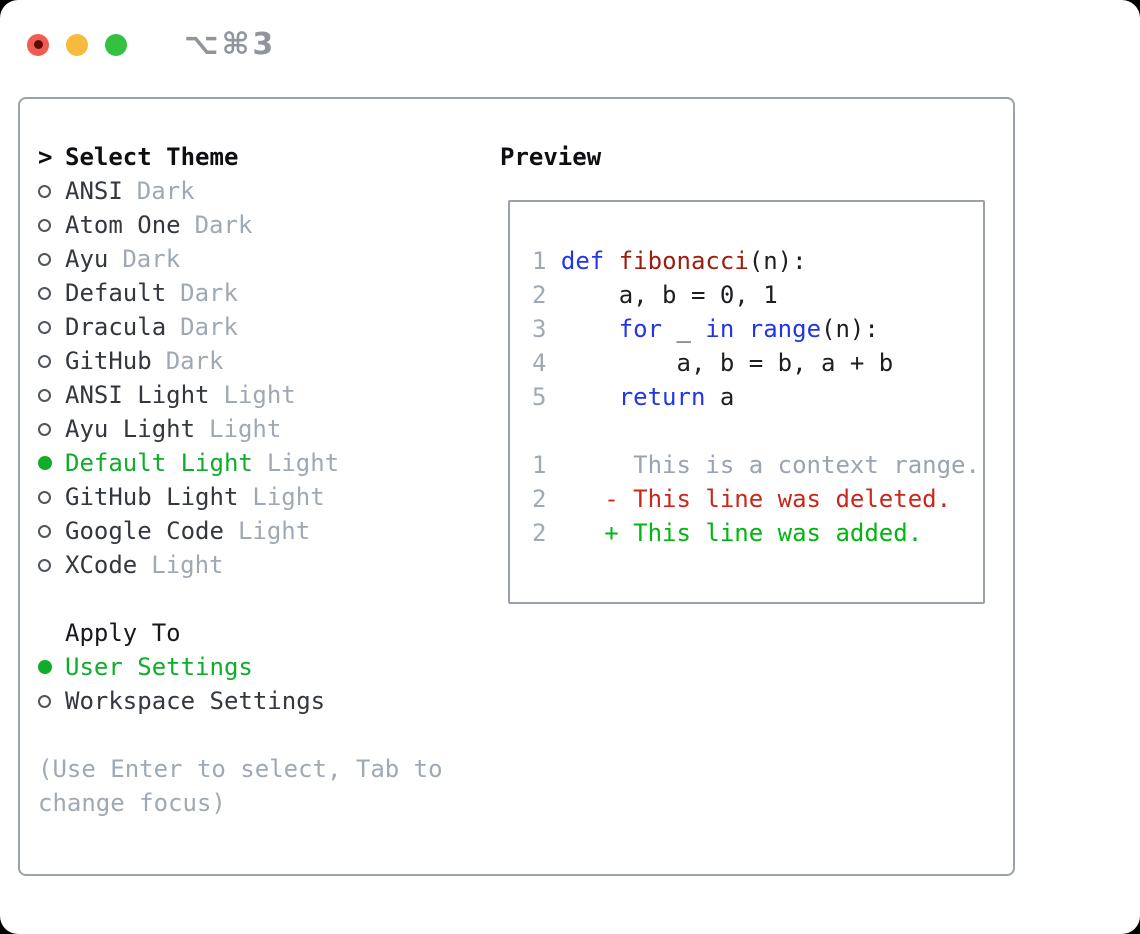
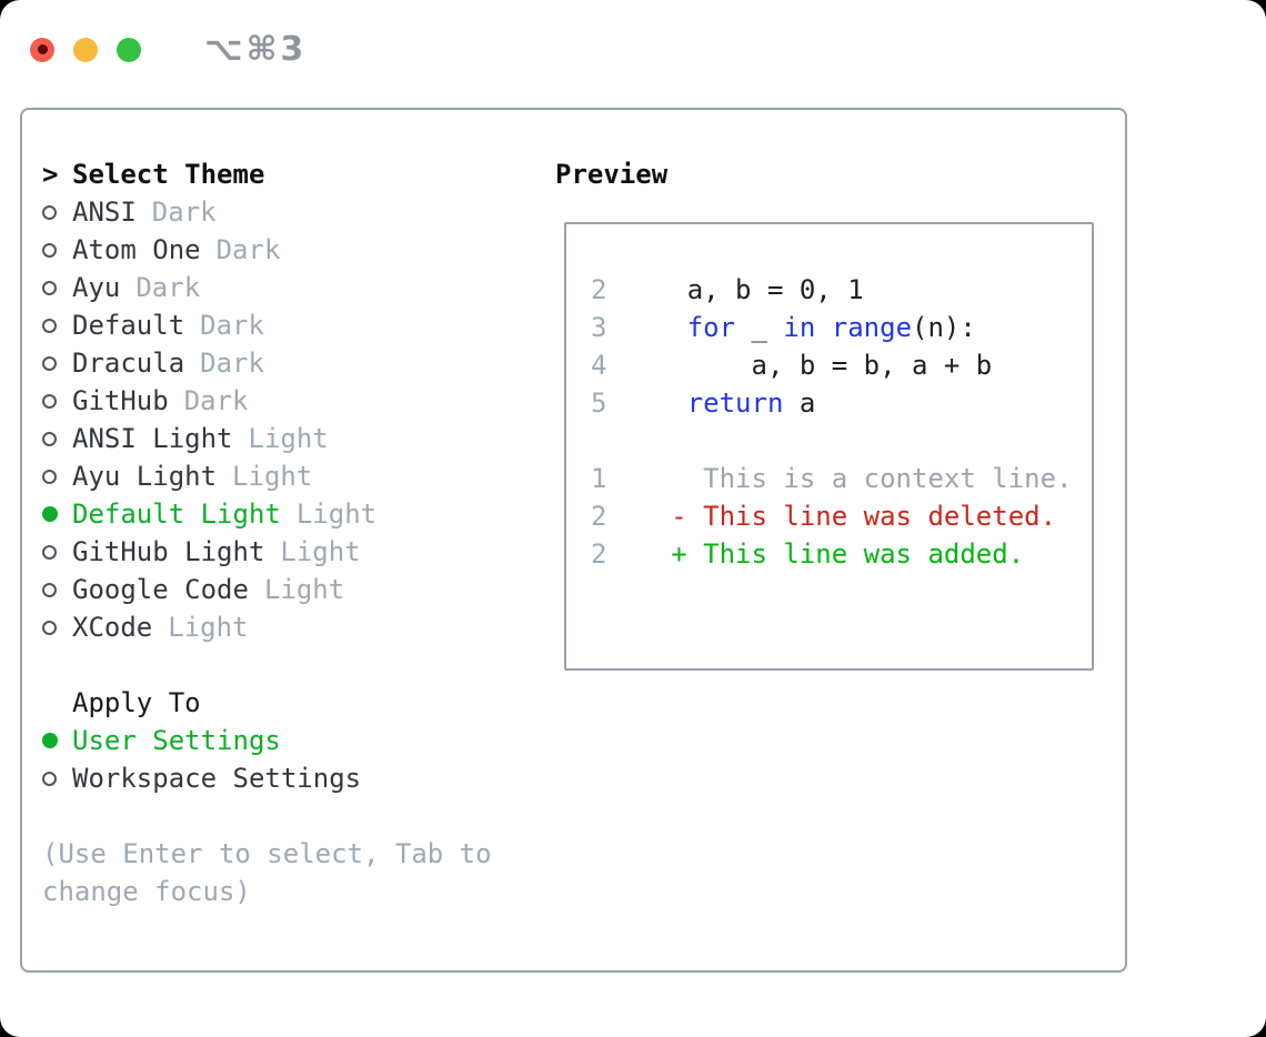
  ⌥⌘3
  >
  Select Theme
  ANSI
  Dark
  Atom One
  Dark
  Ayu
  Dark
  Default
  Dark
  Dracula
  Dark
  GitHub
  Dark
  ANSI Light
  Light
  Ayu Light
  Light
  Default Light
  Light
  GitHub Light
  Light
  Google Code
  Light
  XCode
  Light
  Apply To
  User Settings
  Workspace Settings
  (Use Enter to select, Tab to change focus)
  Preview
- 1 def fibonacci(n):
  2 a, b = 0, 1
  3 for _ in range(n):
  4 a, b = b, a + b
  5 return a
- 1 This is a context range.
+ 1 This is a context line.
  2 - This line was deleted.
  2 + This line was added.
